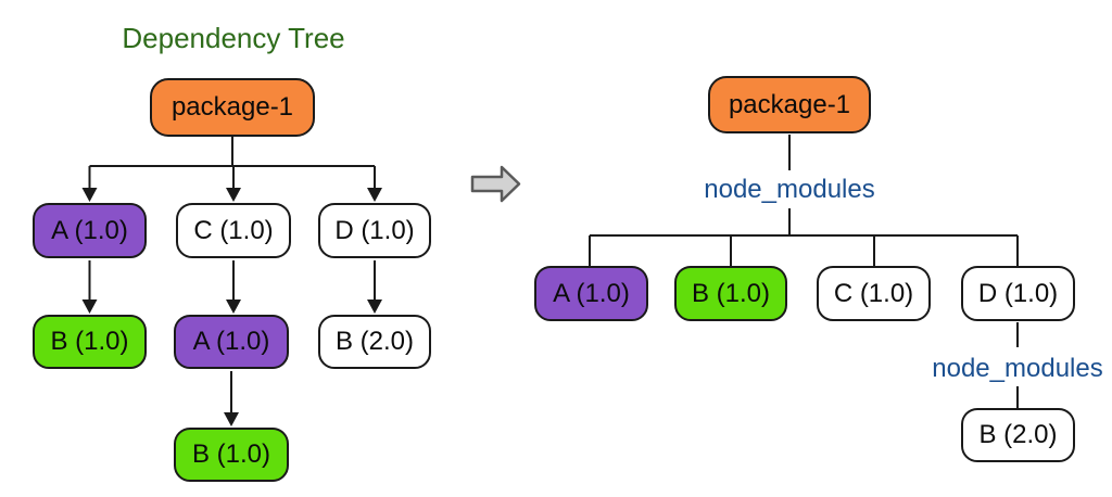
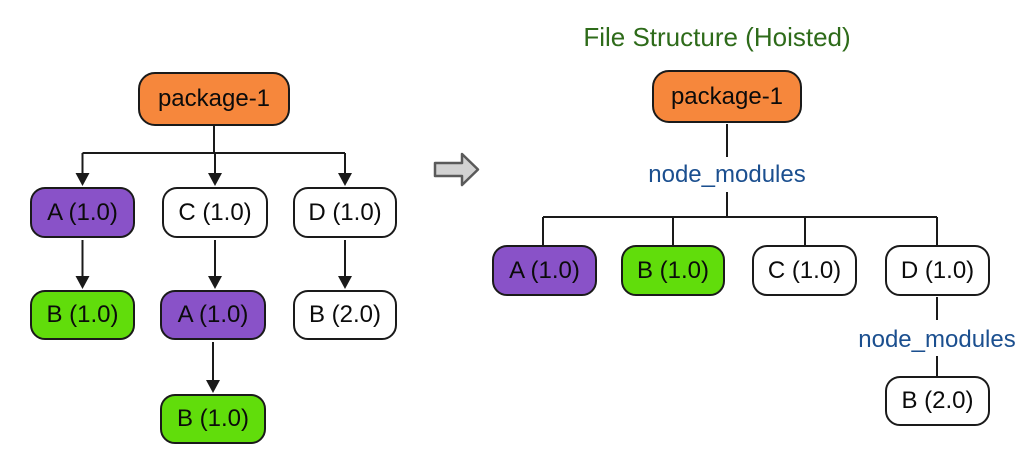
- Dependency Tree
  package-1
  A (1.0)
  C (1.0)
  D (1.0)
  B (1.0)
  A (1.0)
  B (2.0)
  B (1.0)
+ File Structure (Hoisted)
  package-1
  node_modules
  A (1.0)
  B (1.0)
  C (1.0)
  D (1.0)
  node_modules
  B (2.0)
